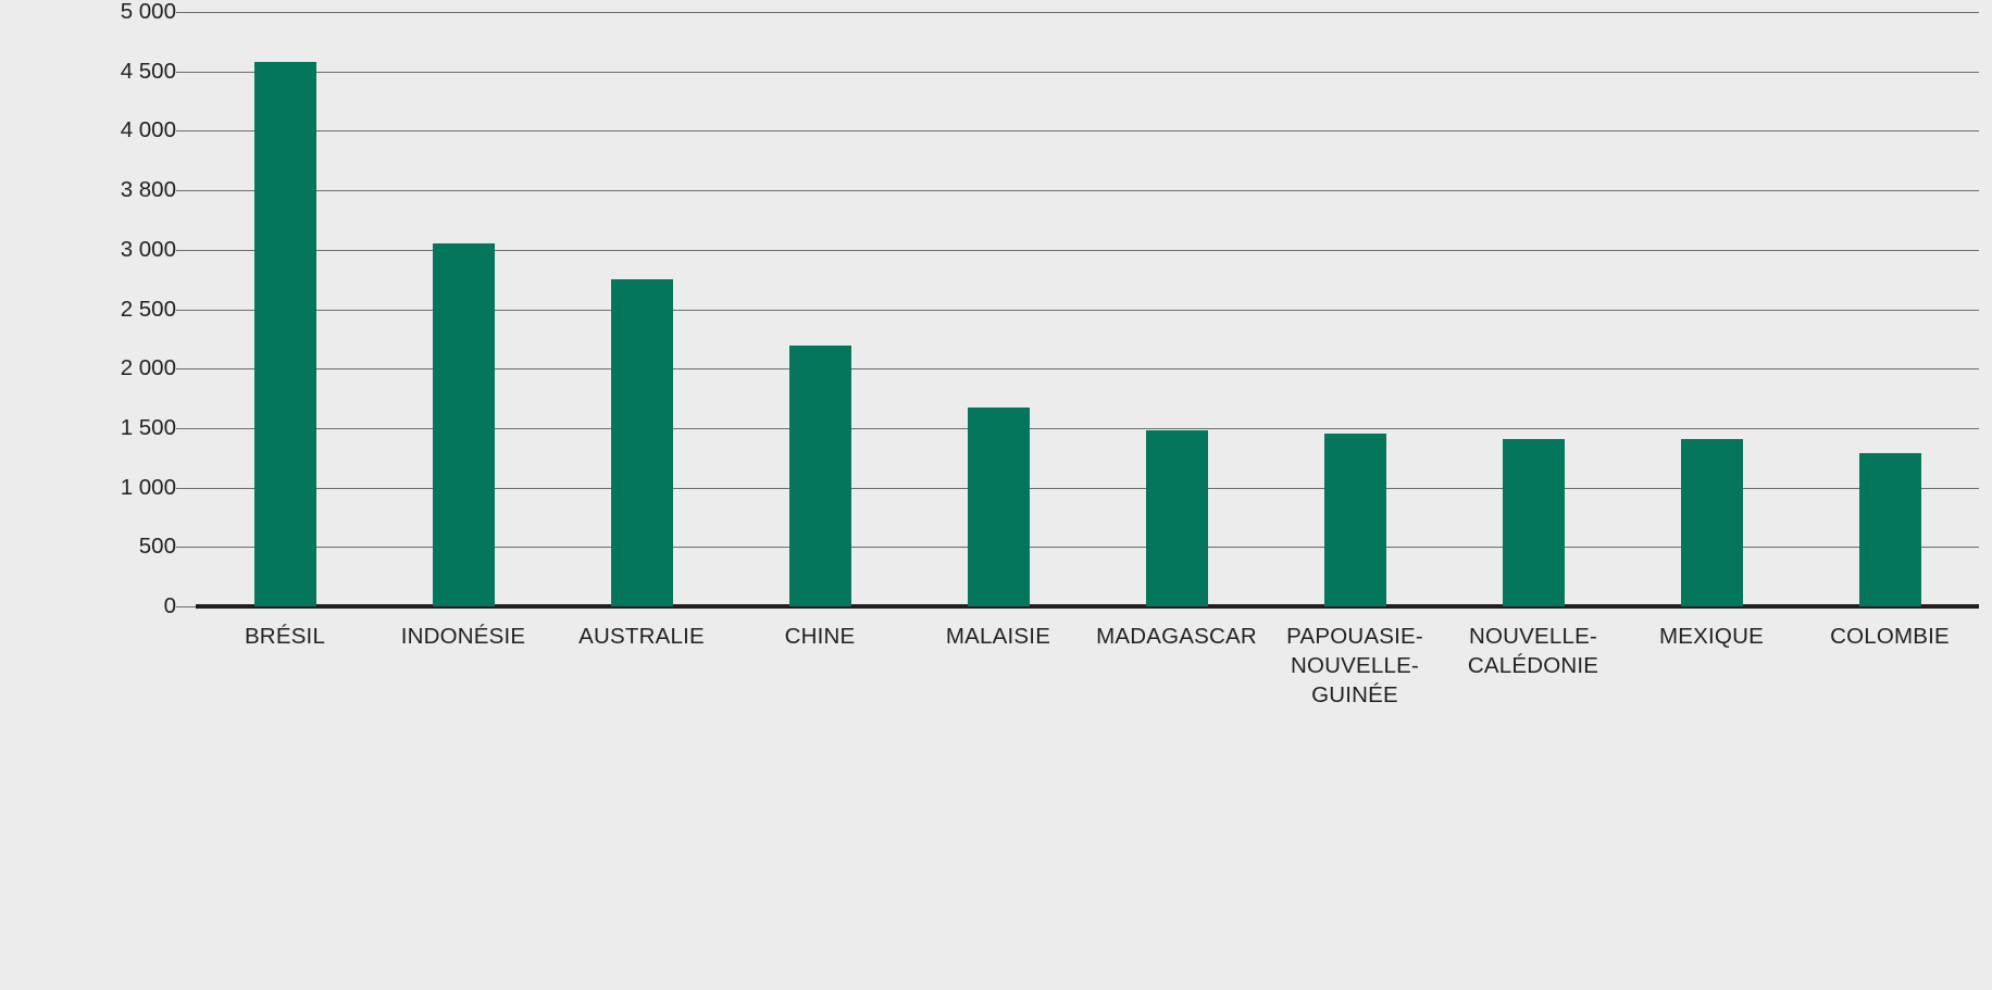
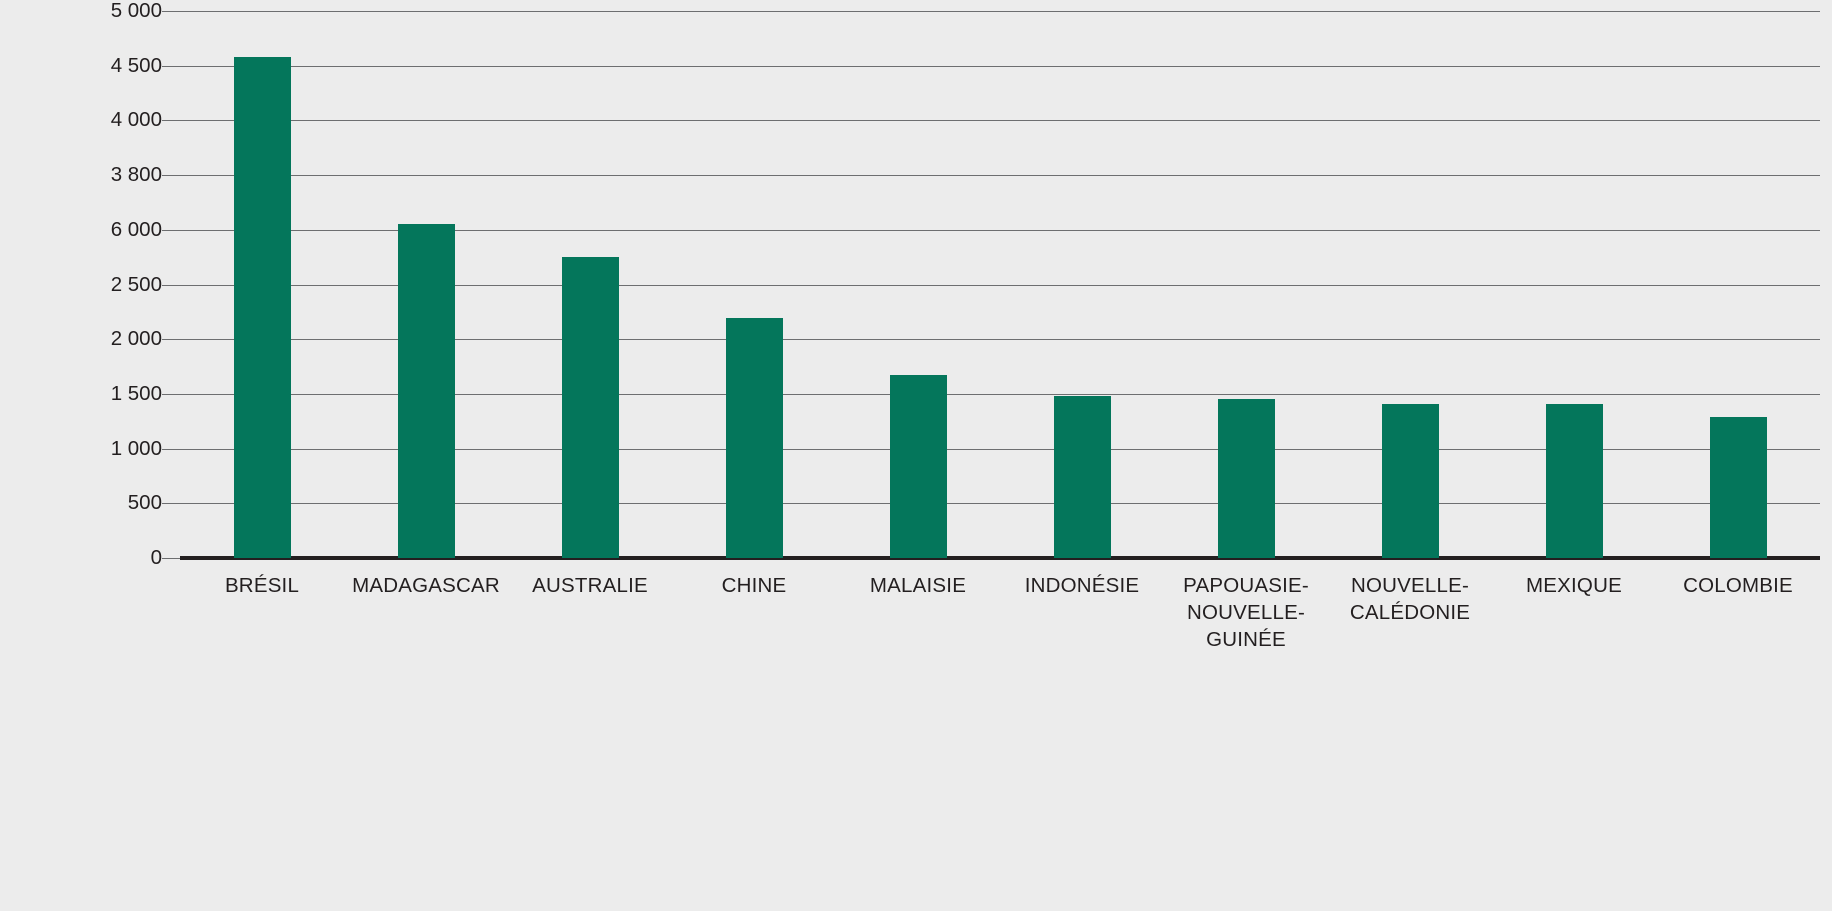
  5 000
  4 500
  4 000
  3 800
- 3 000
+ 6 000
  2 500
  2 000
  1 500
  1 000
  500
  0
  BRÉSIL
- INDONÉSIE
+ MADAGASCAR
  AUSTRALIE
  CHINE
  MALAISIE
- MADAGASCAR
+ INDONÉSIE
  PAPOUASIE-
  NOUVELLE-
  GUINÉE
  NOUVELLE-
  CALÉDONIE
  MEXIQUE
  COLOMBIE
